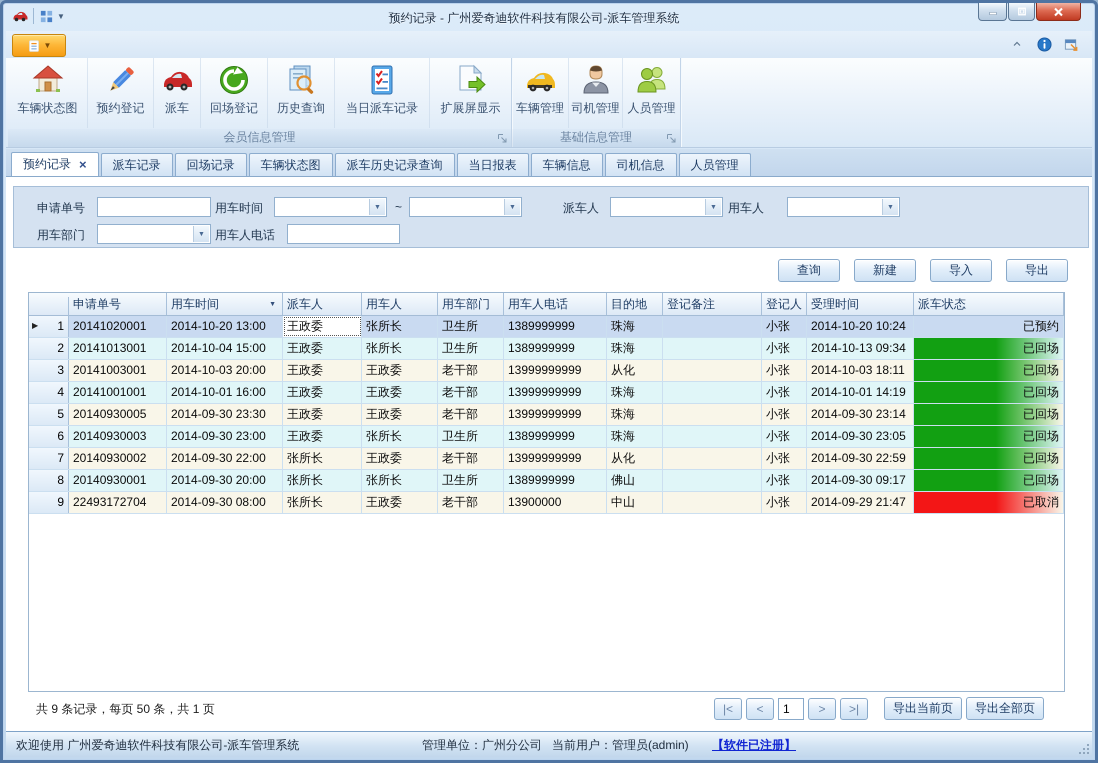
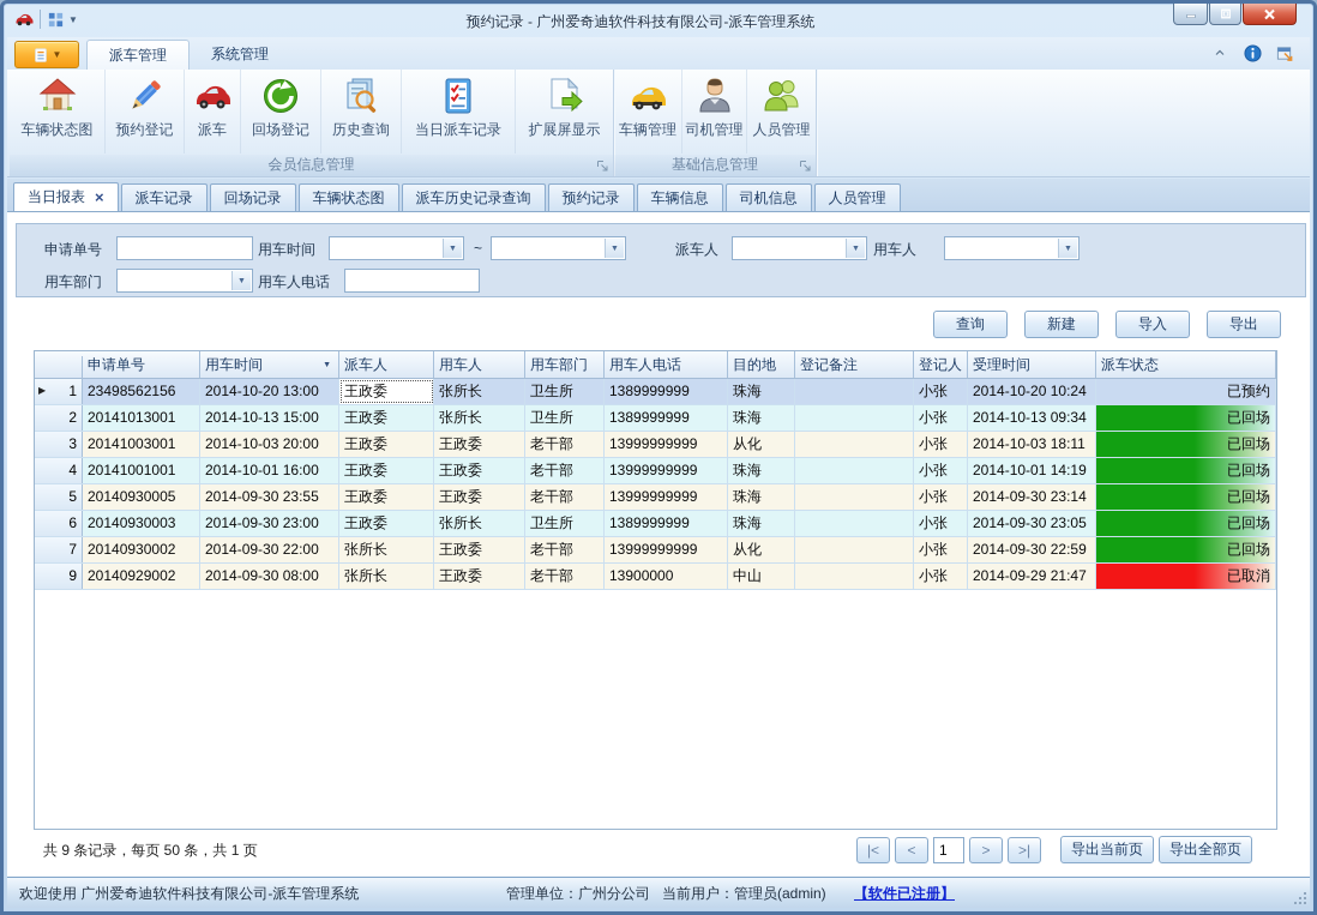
  ▼
  预约记录 - 广州爱奇迪软件科技有限公司-派车管理系统
  ▼
+ 派车管理
+ 系统管理
  车辆状态图
  预约登记
  派车
  回场登记
  历史查询
  当日派车记录
  扩展屏显示
  会员信息管理
  车辆管理
  司机管理
  人员管理
  基础信息管理
- 预约记录
+ 当日报表
  ×
  派车记录
  回场记录
  车辆状态图
  派车历史记录查询
- 当日报表
+ 预约记录
  车辆信息
  司机信息
  人员管理
  申请单号
  用车时间
  ~
  派车人
  用车人
  用车部门
  用车人电话
  查询
  新建
  导入
  导出
  申请单号
  用车时间
  派车人
  用车人
  用车部门
  用车人电话
  目的地
  登记备注
  登记人
  受理时间
  派车状态
  ▶
- 1 20141020001 2014-10-20 13:00 王政委 张所长 卫生所 1389999999 珠海 小张 2014-10-20 10:24 已预约
+ 1 23498562156 2014-10-20 13:00 王政委 张所长 卫生所 1389999999 珠海 小张 2014-10-20 10:24 已预约
- 2 20141013001 2014-10-04 15:00 王政委 张所长 卫生所 1389999999 珠海 小张 2014-10-13 09:34 已回场
+ 2 20141013001 2014-10-13 15:00 王政委 张所长 卫生所 1389999999 珠海 小张 2014-10-13 09:34 已回场
  3 20141003001 2014-10-03 20:00 王政委 王政委 老干部 13999999999 从化 小张 2014-10-03 18:11 已回场
  4 20141001001 2014-10-01 16:00 王政委 王政委 老干部 13999999999 珠海 小张 2014-10-01 14:19 已回场
- 5 20140930005 2014-09-30 23:30 王政委 王政委 老干部 13999999999 珠海 小张 2014-09-30 23:14 已回场
+ 5 20140930005 2014-09-30 23:55 王政委 王政委 老干部 13999999999 珠海 小张 2014-09-30 23:14 已回场
  6 20140930003 2014-09-30 23:00 王政委 张所长 卫生所 1389999999 珠海 小张 2014-09-30 23:05 已回场
  7 20140930002 2014-09-30 22:00 张所长 王政委 老干部 13999999999 从化 小张 2014-09-30 22:59 已回场
- 8 20140930001 2014-09-30 20:00 张所长 张所长 卫生所 1389999999 佛山 小张 2014-09-30 09:17 已回场
- 9 22493172704 2014-09-30 08:00 张所长 王政委 老干部 13900000 中山 小张 2014-09-29 21:47 已取消
+ 9 20140929002 2014-09-30 08:00 张所长 王政委 老干部 13900000 中山 小张 2014-09-29 21:47 已取消
  共 9 条记录，每页 50 条，共 1 页
  |<
  <
  1
  >
  >|
  导出当前页
  导出全部页
  欢迎使用 广州爱奇迪软件科技有限公司-派车管理系统
  管理单位：广州分公司
  当前用户：管理员(admin)
  【软件已注册】
